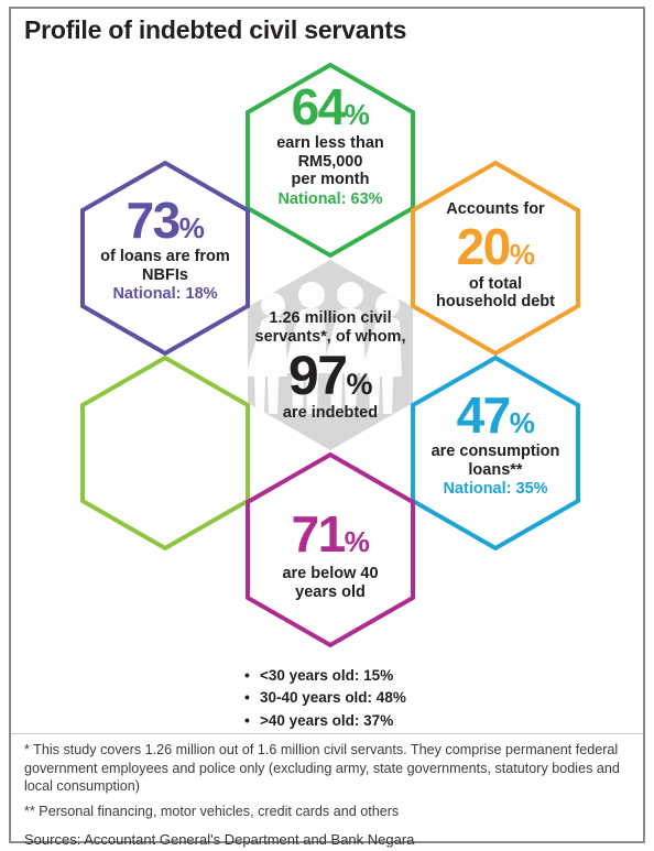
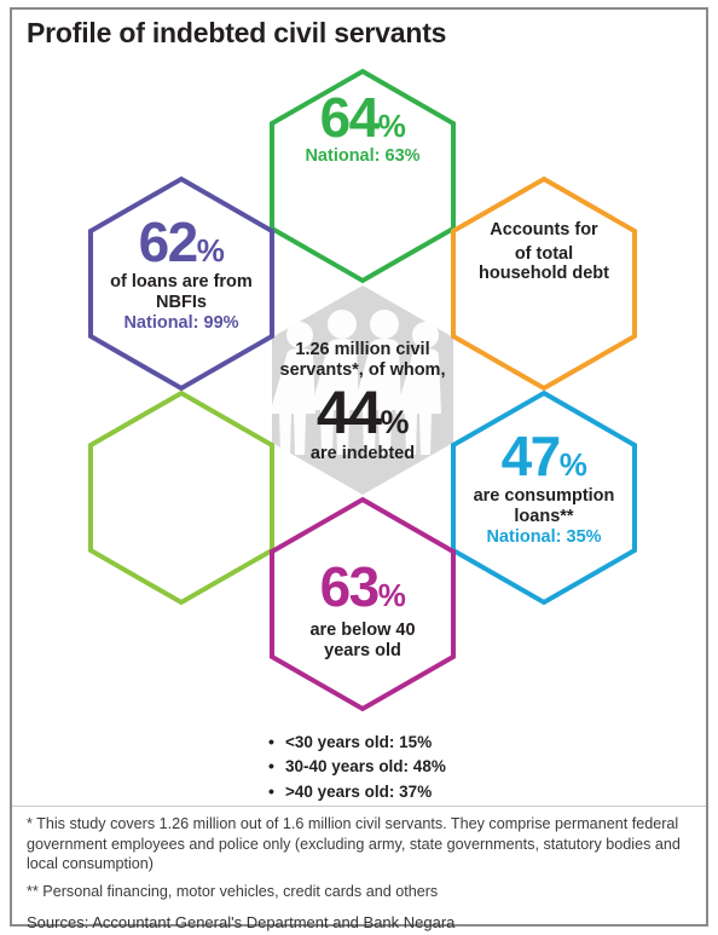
  Profile of indebted civil servants
  64%
- earn less than
- RM5,000
- per month
  National: 63%
- 73%
+ 62%
  of loans are from
  NBFIs
- National: 18%
+ National: 99%
  Accounts for
- 20%
  of total
  household debt
  47%
  are consumption
  loans**
  National: 35%
- 71%
+ 63%
  are below 40
  years old
  1.26 million civil
  servants*, of whom,
- 97%
+ 44%
  are indebted
  <30 years old: 15%
  30-40 years old: 48%
  >40 years old: 37%
  * This study covers 1.26 million out of 1.6 million civil servants. They comprise permanent federal government employees and police only (excluding army, state governments, statutory bodies and local consumption)
  ** Personal financing, motor vehicles, credit cards and others
  Sources: Accountant General's Department and Bank Negara
